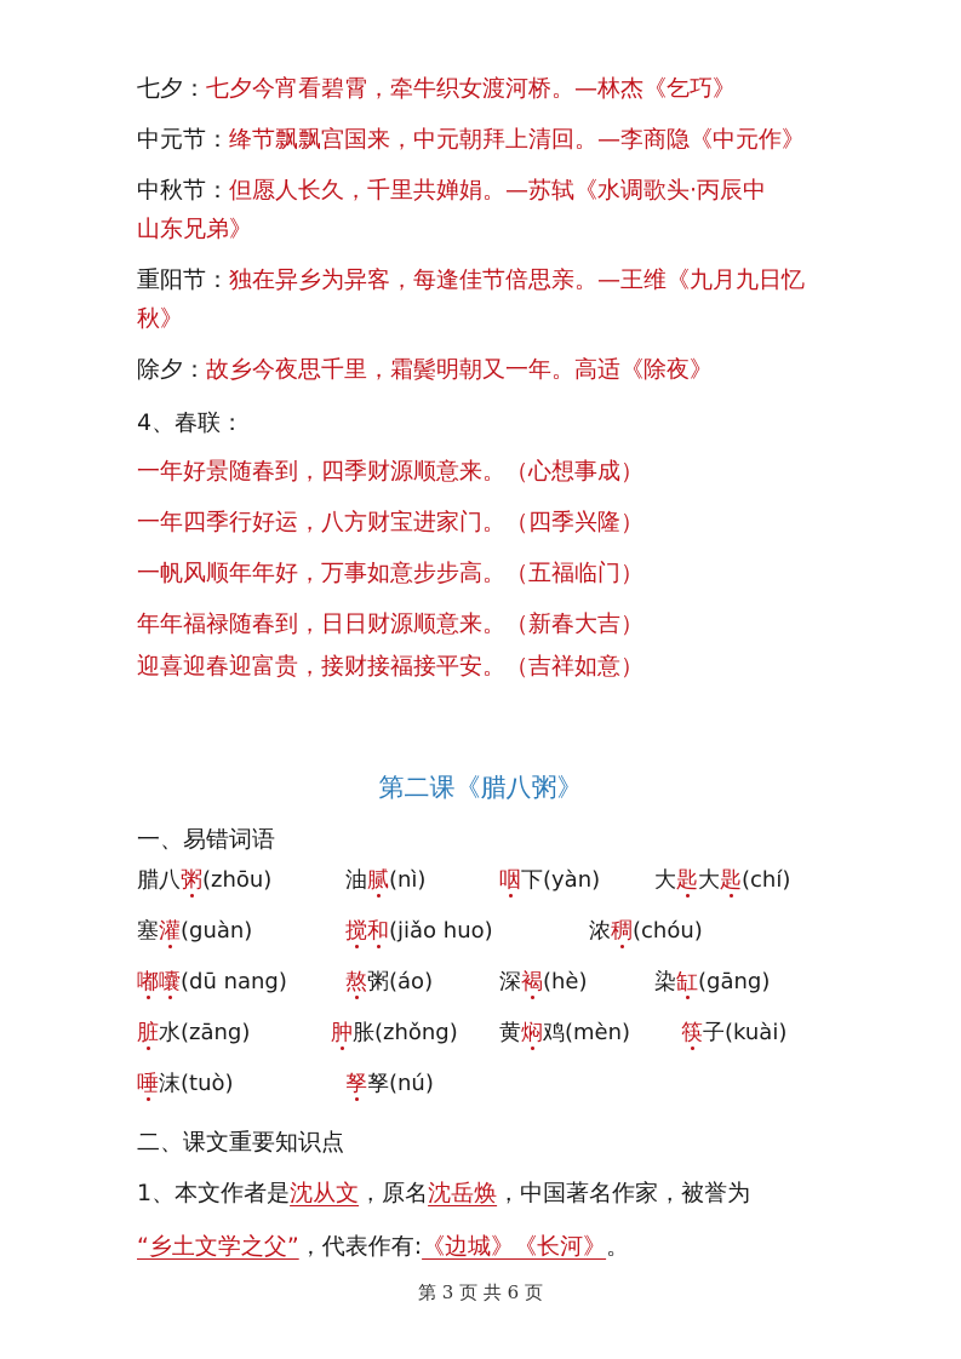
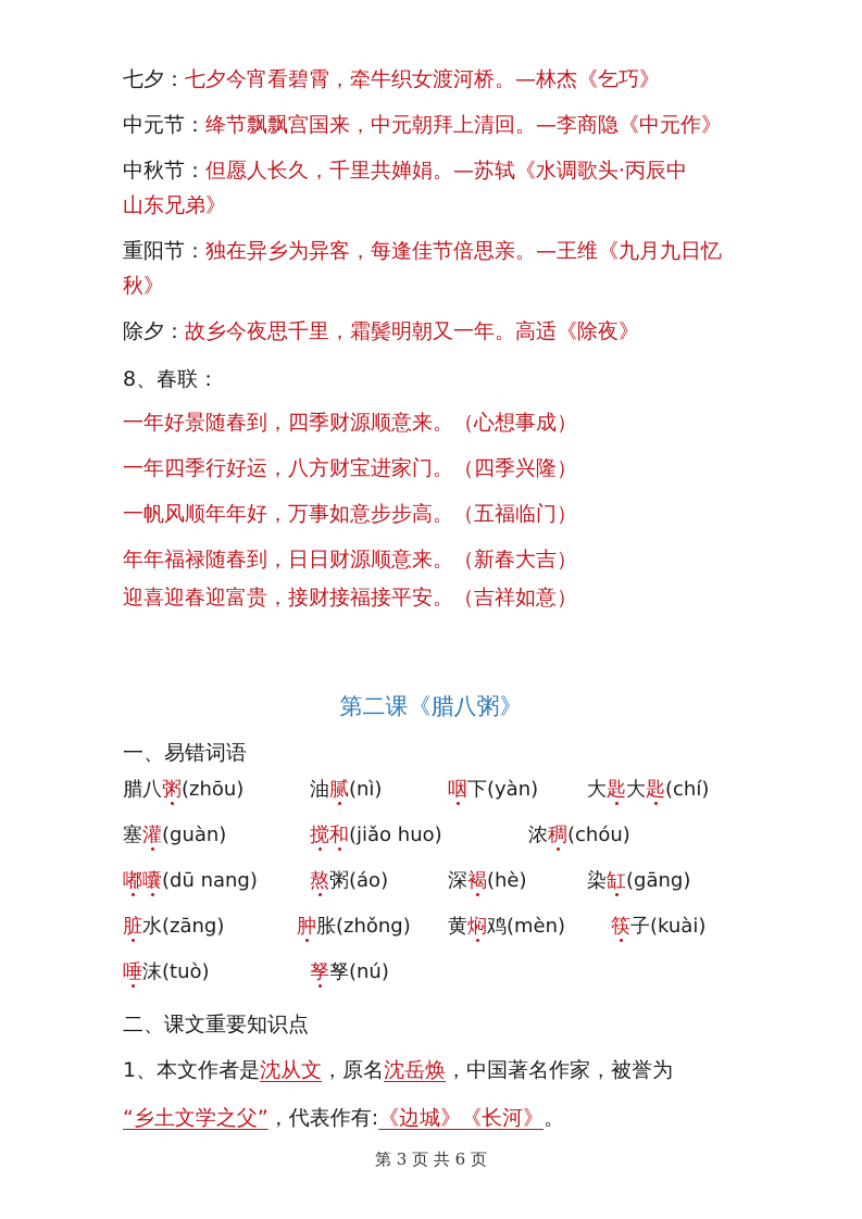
  七夕：七夕今宵看碧霄，牵牛织女渡河桥。—林杰《乞巧》
  中元节：绛节飘飘宫国来，中元朝拜上清回。—李商隐《中元作》
  中秋节：但愿人长久，千里共婵娟。—苏轼《水调歌头·丙辰中
  山东兄弟》
  重阳节：独在异乡为异客，每逢佳节倍思亲。—王维《九月九日忆
  秋》
  除夕：故乡今夜思千里，霜鬓明朝又一年。高适《除夜》
- 4、春联：
+ 8、春联：
  一年好景随春到，四季财源顺意来。（心想事成）
  一年四季行好运，八方财宝进家门。（四季兴隆）
  一帆风顺年年好，万事如意步步高。（五福临门）
  年年福禄随春到，日日财源顺意来。（新春大吉）
  迎喜迎春迎富贵，接财接福接平安。（吉祥如意）
  第二课《腊八粥》
  一、易错词语
  腊八粥(zhōu)
  油腻(nì)
  咽下(yàn)
  大匙大匙(chí)
  塞灌(guàn)
  搅和(jiǎo huo)
  浓稠(chóu)
  嘟囔(dū nang)
  熬粥(áo)
  深褐(hè)
  染缸(gāng)
  脏水(zāng)
  肿胀(zhǒng)
  黄焖鸡(mèn)
  筷子(kuài)
  唾沫(tuò)
  孥孥(nú)
  二、课文重要知识点
  1、本文作者是沈从文，原名沈岳焕，中国著名作家，被誉为
  “乡土文学之父”，代表作有:《边城》《长河》。
  第 3 页 共 6 页
